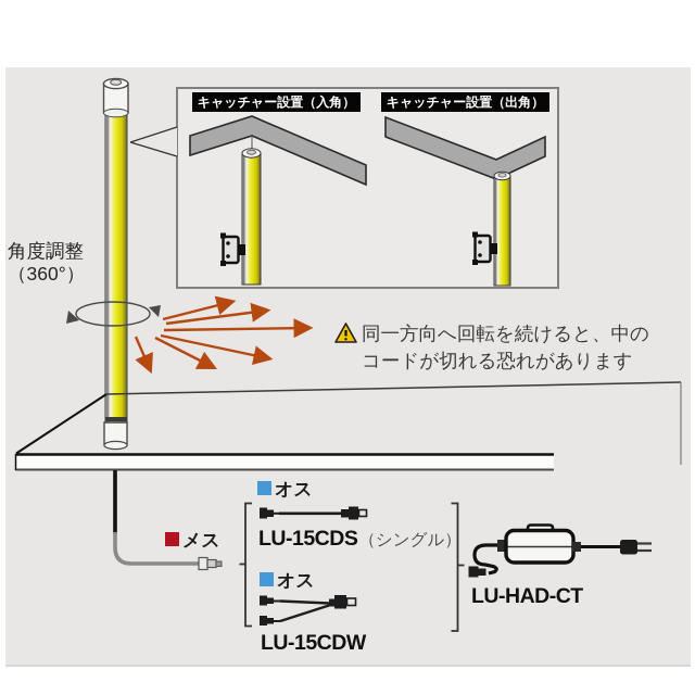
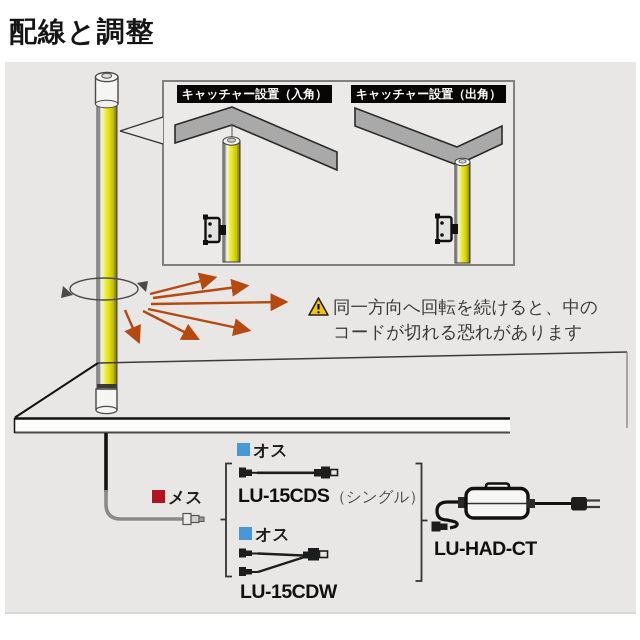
+ 配線と調整
  キャッチャー設置（入角）
  キャッチャー設置（出角）
- 角度調整
- （360°）
  同一方向へ回転を続けると、中の
  コードが切れる恐れがあります
  メス
  オス
  オス
  LU-15CDS
  （シングル）
  LU-15CDW
  LU-HAD-CT
